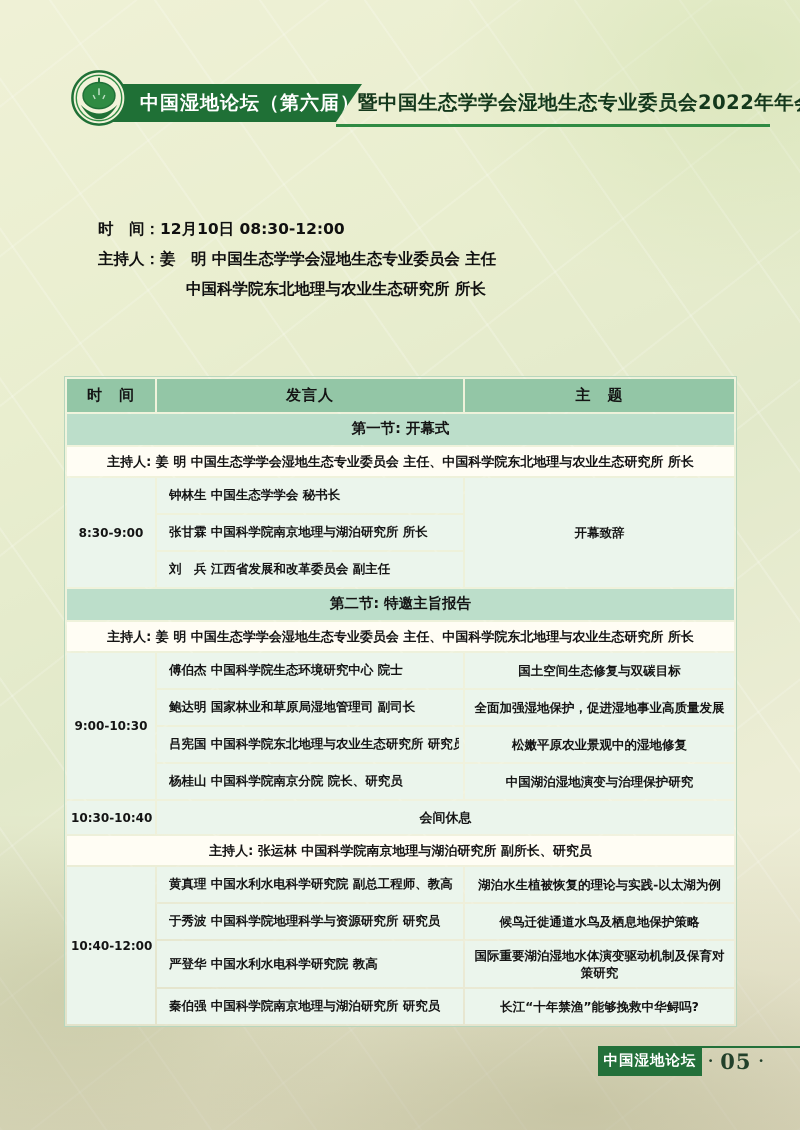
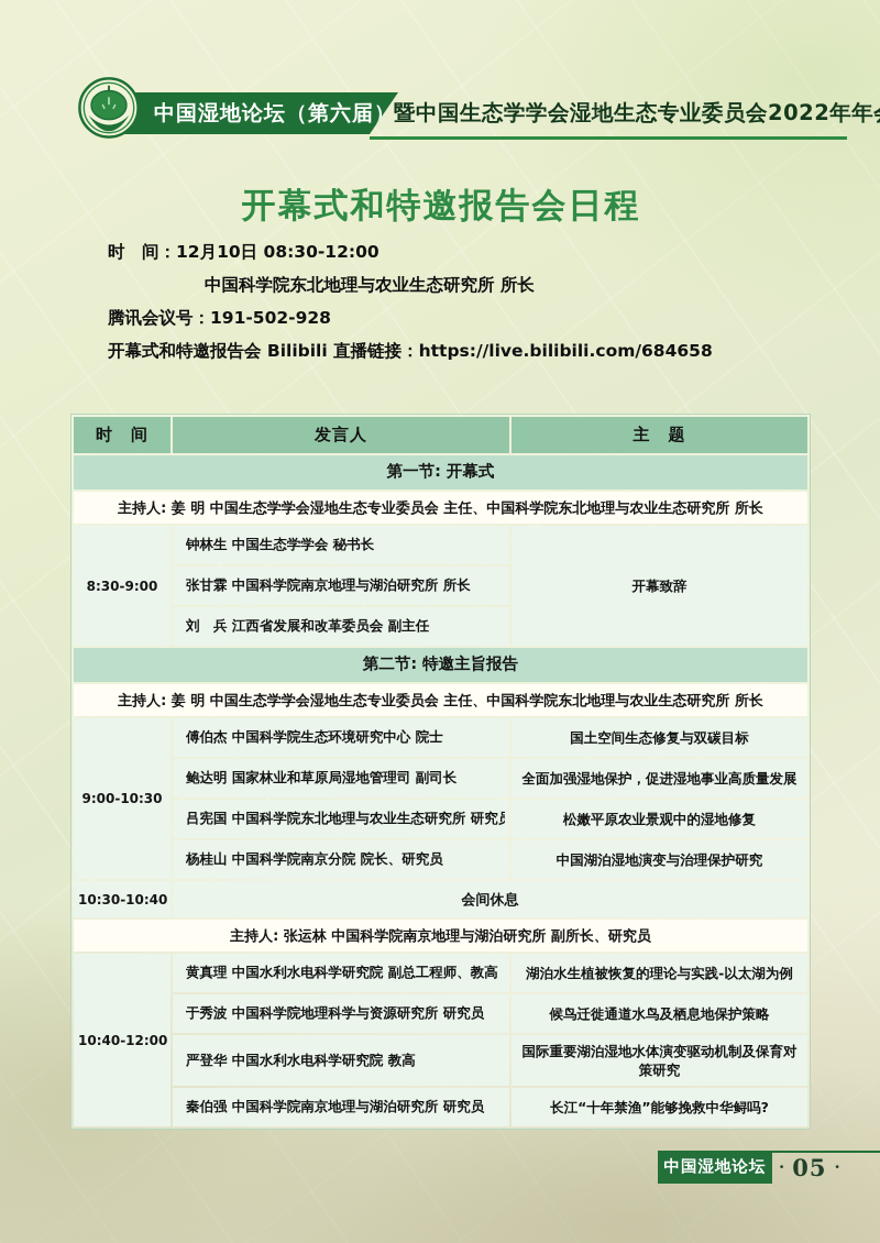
  中国湿地论坛（第六届
  暨中国生态学学会湿地生态专业委员会2022年年
+ 开幕式和特邀报告会日程
  时 间：12月10日 08:30-12:00
- 主持人：姜 明 中国生态学学会湿地生态专业委员会 主任
  中国科学院东北地理与农业生态研究所 所长
+ 腾讯会议号：191-502-928
+ 开幕式和特邀报告会 Bilibili 直播链接：https://live.bilibili.com/684658
  时 间	发言人	主 题
  第一节: 开幕式
  主持人: 姜 明 中国生态学学会湿地生态专业委员会 主任、中国科学院东北地理与农业生态研究所 所长
  8:30-9:00	钟林生 中国生态学学会 秘书长	开幕致辞
  张甘霖 中国科学院南京地理与湖泊研究所 所长
  刘 兵 江西省发展和改革委员会 副主任
  第二节: 特邀主旨报告
  主持人: 姜 明 中国生态学学会湿地生态专业委员会 主任、中国科学院东北地理与农业生态研究所 所长
  9:00-10:30	傅伯杰 中国科学院生态环境研究中心 院士	国土空间生态修复与双碳目标
  鲍达明 国家林业和草原局湿地管理司 副司长	全面加强湿地保护，促进湿地事业高质量发展
  吕宪国 中国科学院东北地理与农业生态研究所 研究员	松嫩平原农业景观中的湿地修复
  杨桂山 中国科学院南京分院 院长、研究员	中国湖泊湿地演变与治理保护研究
  10:30-10:40	会间休息
  主持人: 张运林 中国科学院南京地理与湖泊研究所 副所长、研究员
  10:40-12:00	黄真理 中国水利水电科学研究院 副总工程师、教高	湖泊水生植被恢复的理论与实践-以太湖为例
  于秀波 中国科学院地理科学与资源研究所 研究员	候鸟迁徙通道水鸟及栖息地保护策略
  严登华 中国水利水电科学研究院 教高	国际重要湖泊湿地水体演变驱动机制及保育对策研究
  秦伯强 中国科学院南京地理与湖泊研究所 研究员	长江“十年禁渔”能够挽救中华鲟吗?
  中国湿地论坛
  ·
  05
  ·
